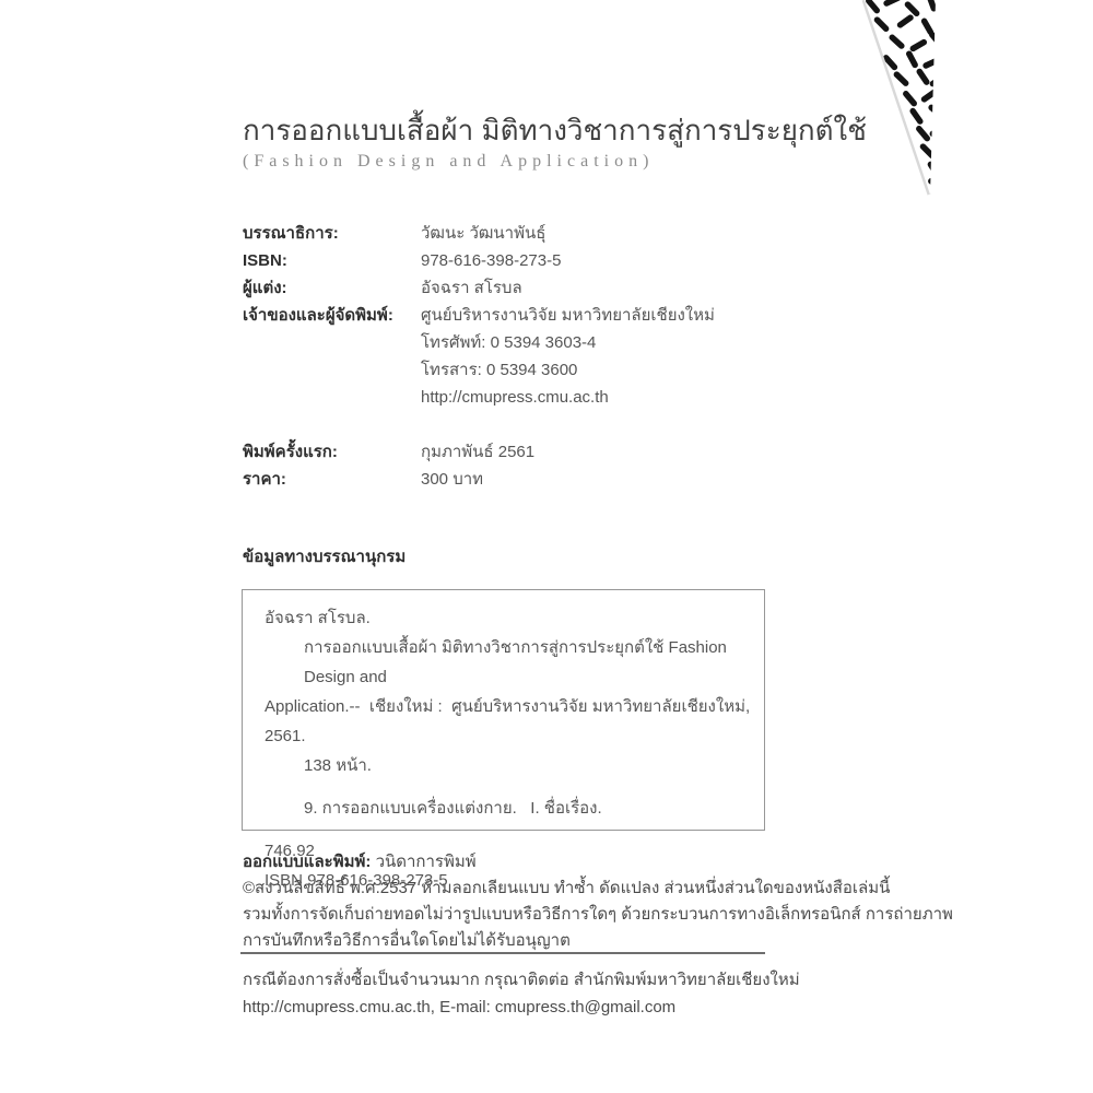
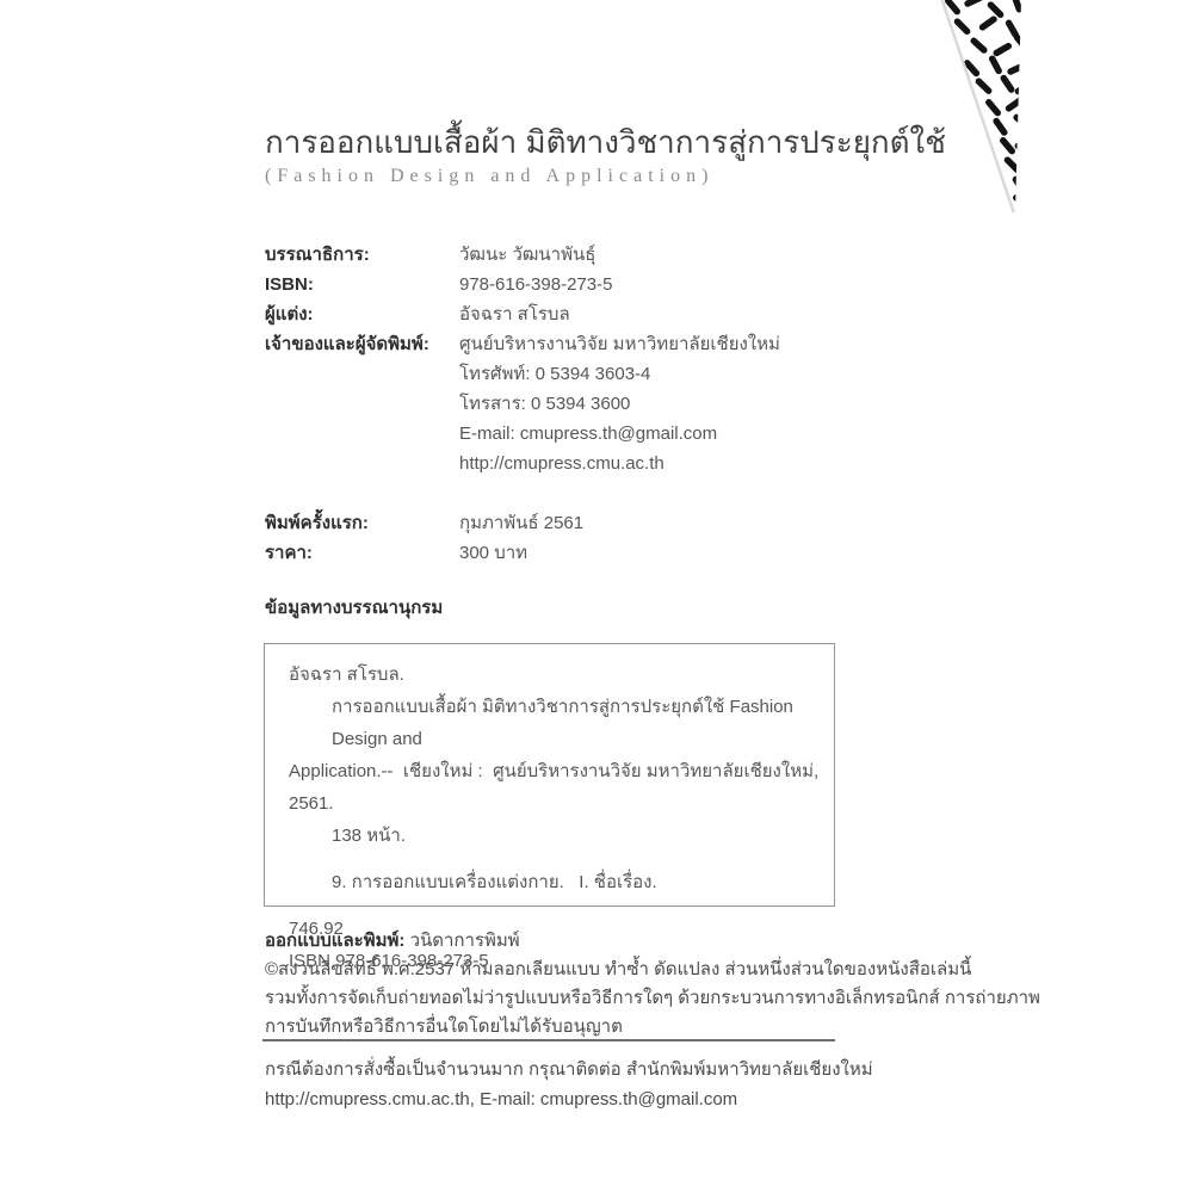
  การออกแบบเสื้อผ้า มิติทางวิชาการสู่การประยุกต์ใช้
  (Fashion Design and Application)
  บรรณาธิการ:
  วัฒนะ วัฒนาพันธุ์
  ISBN:
  978-616-398-273-5
  ผู้แต่ง:
  อัจฉรา สโรบล
  เจ้าของและผู้จัดพิมพ์:
  ศูนย์บริหารงานวิจัย มหาวิทยาลัยเชียงใหม่
  โทรศัพท์: 0 5394 3603-4
  โทรสาร: 0 5394 3600
+ E-mail: cmupress.th@gmail.com
  http://cmupress.cmu.ac.th
  พิมพ์ครั้งแรก:
  กุมภาพันธ์ 2561
  ราคา:
  300 บาท
  ข้อมูลทางบรรณานุกรม
  อัจฉรา สโรบล.
  การออกแบบเสื้อผ้า มิติทางวิชาการสู่การประยุกต์ใช้ Fashion Design and
  Application.-- เชียงใหม่ : ศูนย์บริหารงานวิจัย มหาวิทยาลัยเชียงใหม่, 2561.
  138 หน้า.
  9. การออกแบบเครื่องแต่งกาย. I. ชื่อเรื่อง.
  746.92
  ISBN 978-616-398-273-5
  ออกแบบและพิมพ์: วนิดาการพิมพ์
  ©สงวนลิขสิทธิ์ พ.ศ.2537 ห้ามลอกเลียนแบบ ทำซ้ำ ดัดแปลง ส่วนหนึ่งส่วนใดของหนังสือเล่มนี้
  รวมทั้งการจัดเก็บถ่ายทอดไม่ว่ารูปแบบหรือวิธีการใดๆ ด้วยกระบวนการทางอิเล็กทรอนิกส์ การถ่ายภาพ
  การบันทึกหรือวิธีการอื่นใดโดยไม่ได้รับอนุญาต
  กรณีต้องการสั่งซื้อเป็นจำนวนมาก กรุณาติดต่อ สำนักพิมพ์มหาวิทยาลัยเชียงใหม่
  http://cmupress.cmu.ac.th, E-mail: cmupress.th@gmail.com
